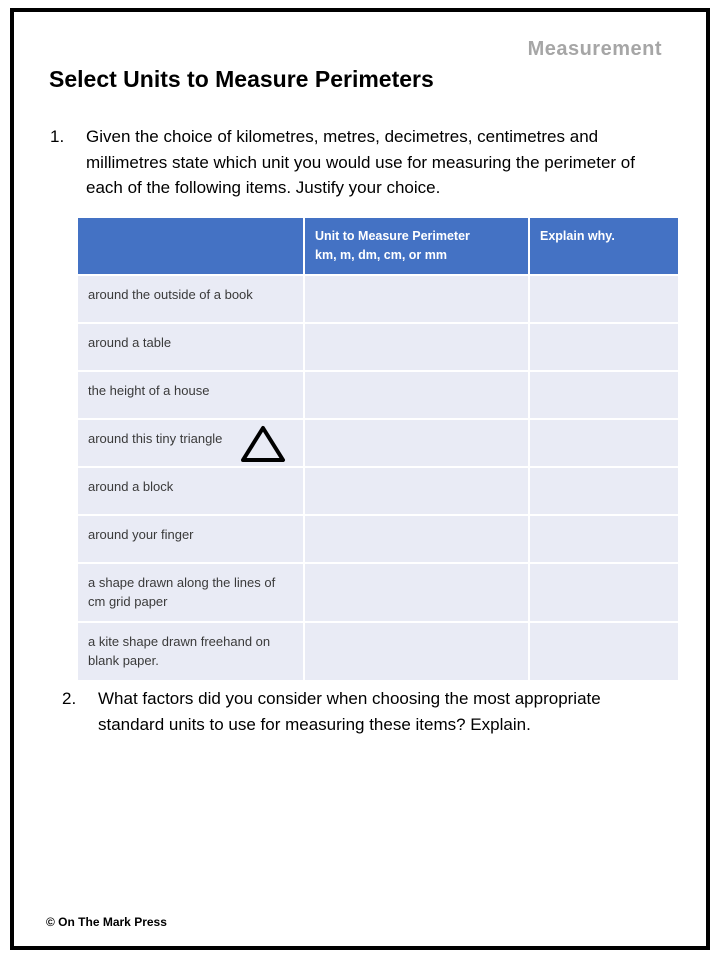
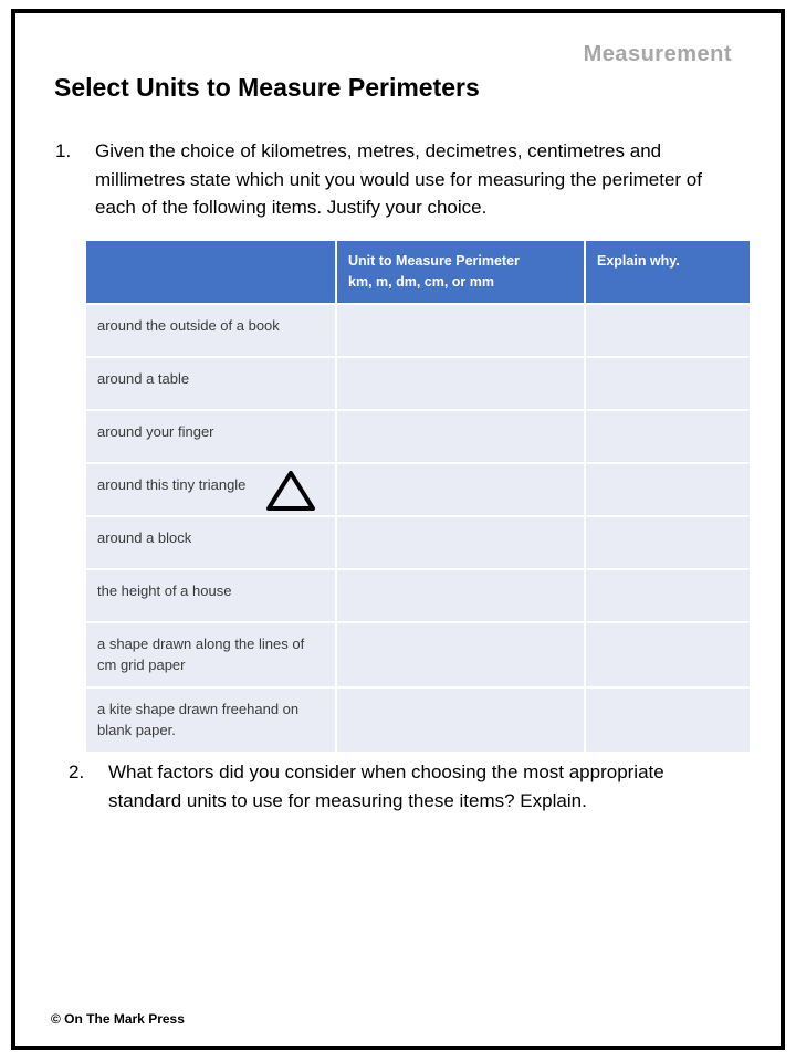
  Measurement
  Select Units to Measure Perimeters
  1.
  Given the choice of kilometres, metres, decimetres, centimetres and millimetres state which unit you would use for measuring the perimeter of each of the following items. Justify your choice.
  	Unit to Measure Perimeter km, m, dm, cm, or mm	Explain why.
  around the outside of a book
  around a table
- the height of a house
+ around your finger
  around this tiny triangle
  around a block
- around your finger
+ the height of a house
  a shape drawn along the lines of cm grid paper
  a kite shape drawn freehand on blank paper.
  2.
  What factors did you consider when choosing the most appropriate standard units to use for measuring these items? Explain.
  © On The Mark Press
